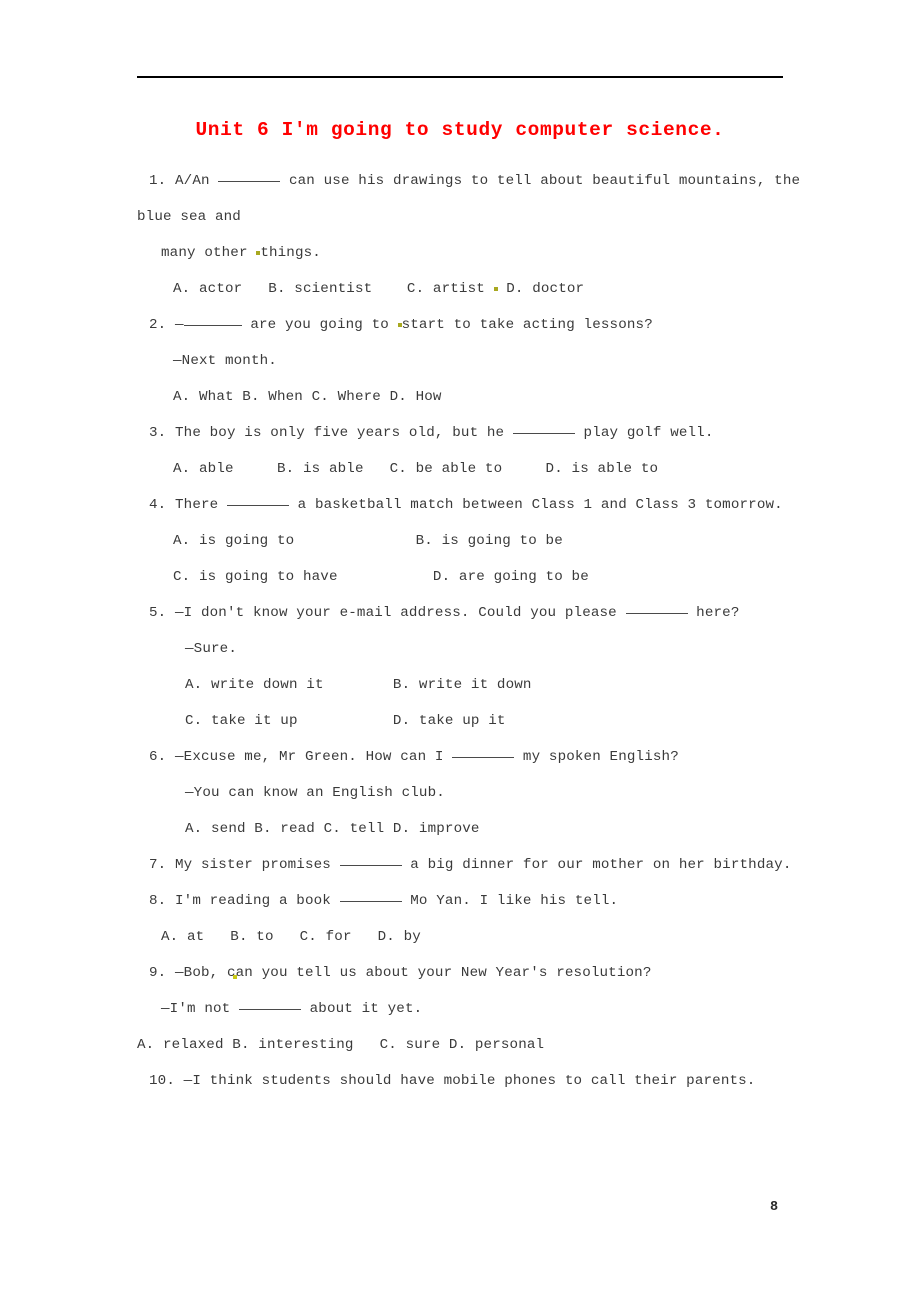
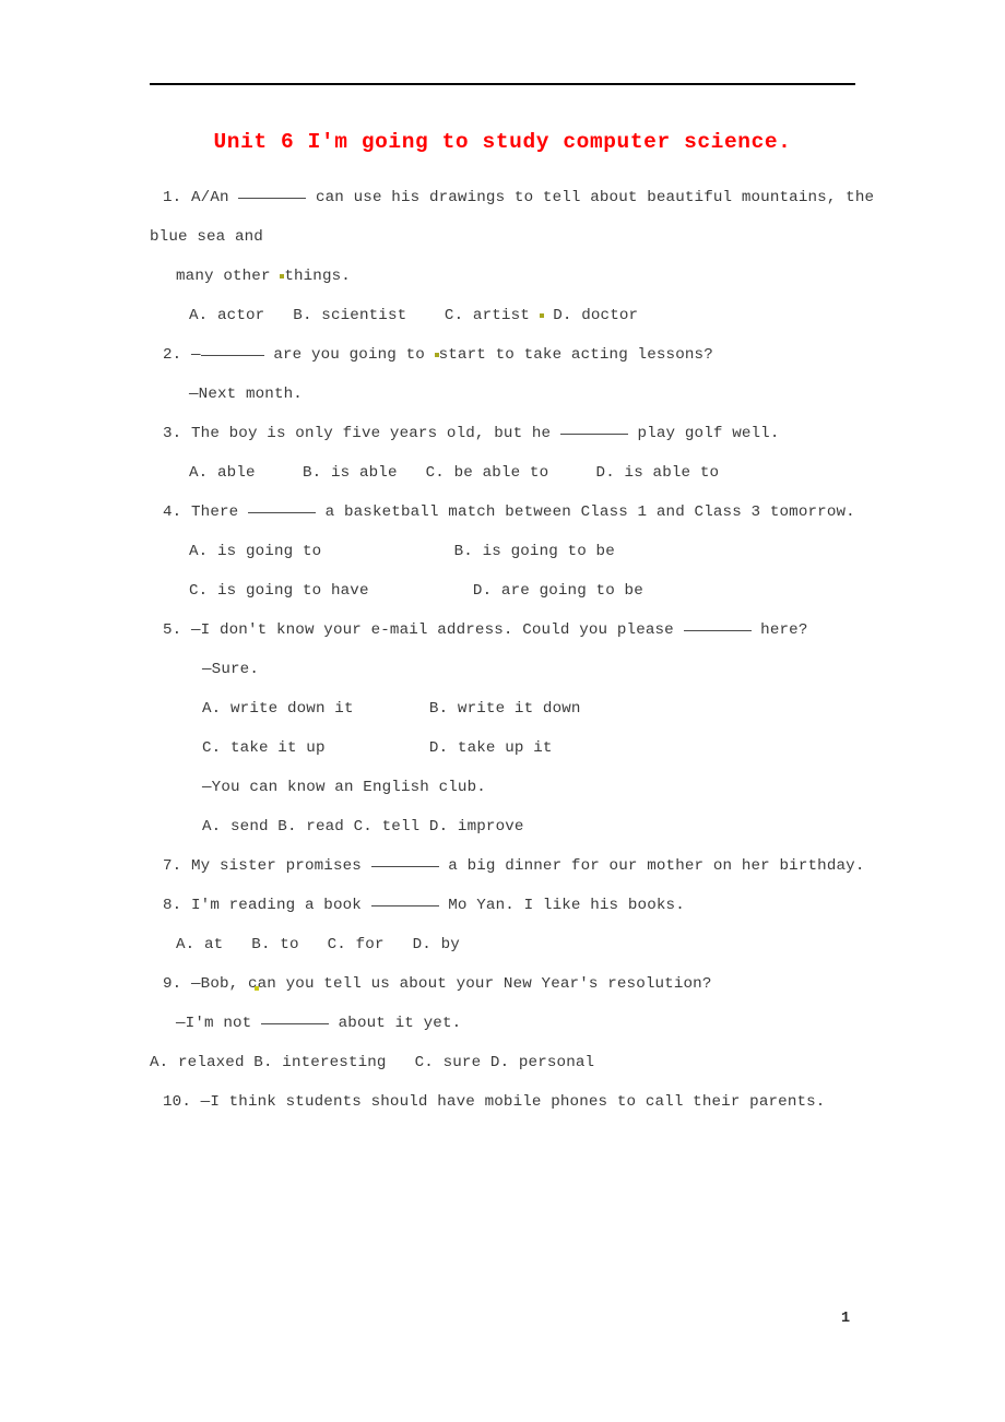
  Unit 6 I'm going to study computer science.
  1. A/An can use his drawings to tell about beautiful mountains, the
  blue sea and
  many other things.
  A. actor B. scientist C. artist D. doctor
  2. — are you going to start to take acting lessons?
  —Next month.
- A. What B. When C. Where D. How
  3. The boy is only five years old, but he play golf well.
  A. able B. is able C. be able to D. is able to
  4. There a basketball match between Class 1 and Class 3 tomorrow.
  A. is going to B. is going to be
  C. is going to have D. are going to be
  5. —I don't know your e-mail address. Could you please here?
  —Sure.
  A. write down it B. write it down
  C. take it up D. take up it
- 6. —Excuse me, Mr Green. How can I my spoken English?
  —You can know an English club.
  A. send B. read C. tell D. improve
  7. My sister promises a big dinner for our mother on her birthday.
- 8. I'm reading a book Mo Yan. I like his tell.
+ 8. I'm reading a book Mo Yan. I like his books.
  A. at B. to C. for D. by
  9. —Bob, can you tell us about your New Year's resolution?
  —I'm not about it yet.
  A. relaxed B. interesting C. sure D. personal
  10. —I think students should have mobile phones to call their parents.
- 8
+ 1
